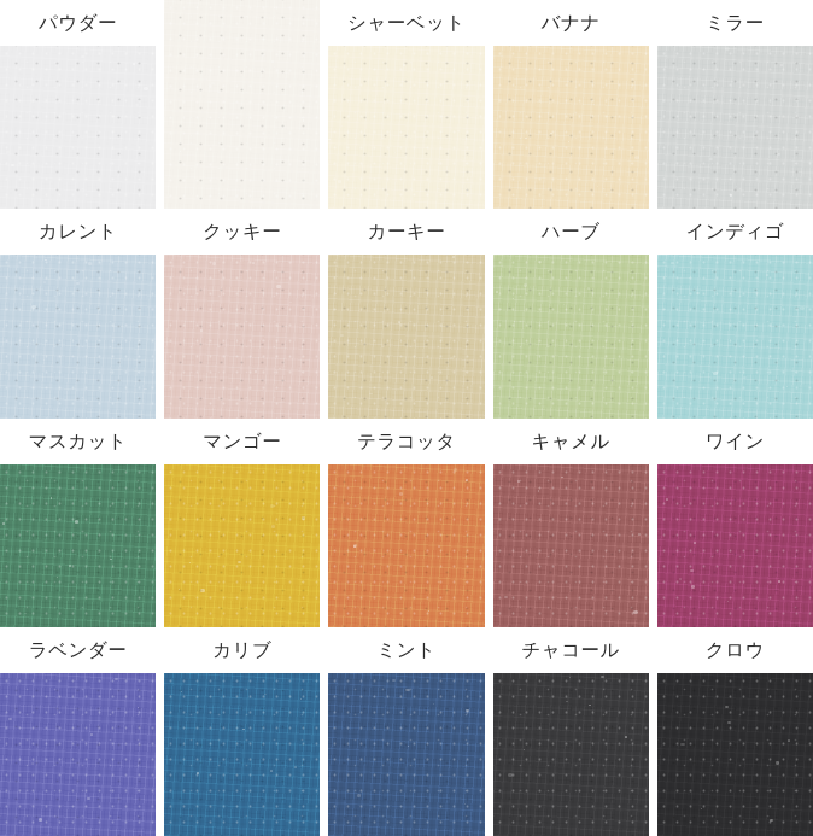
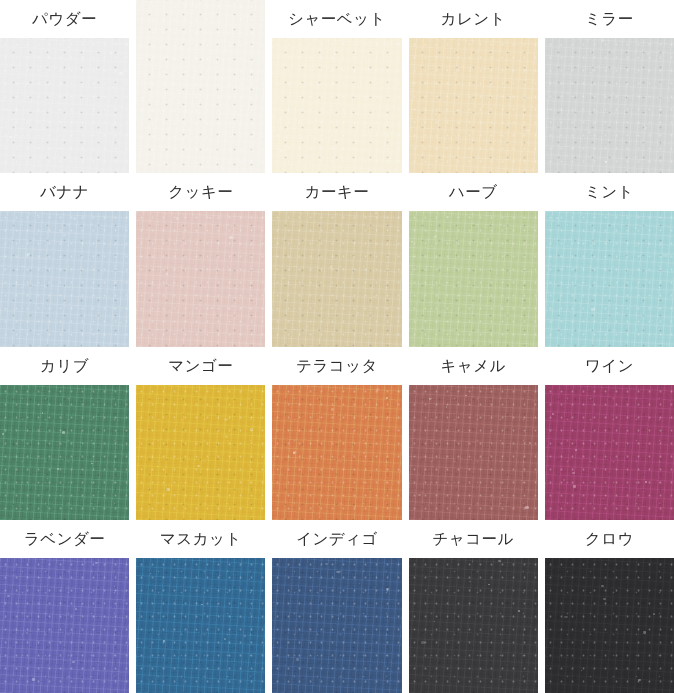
  パウダー
  シャーベット
- バナナ
+ カレント
  ミラー
- カレント
+ バナナ
  クッキー
  カーキー
  ハーブ
- インディゴ
+ ミント
- マスカット
+ カリブ
  マンゴー
  テラコッタ
  キャメル
  ワイン
  ラベンダー
- カリブ
+ マスカット
- ミント
+ インディゴ
  チャコール
  クロウ
